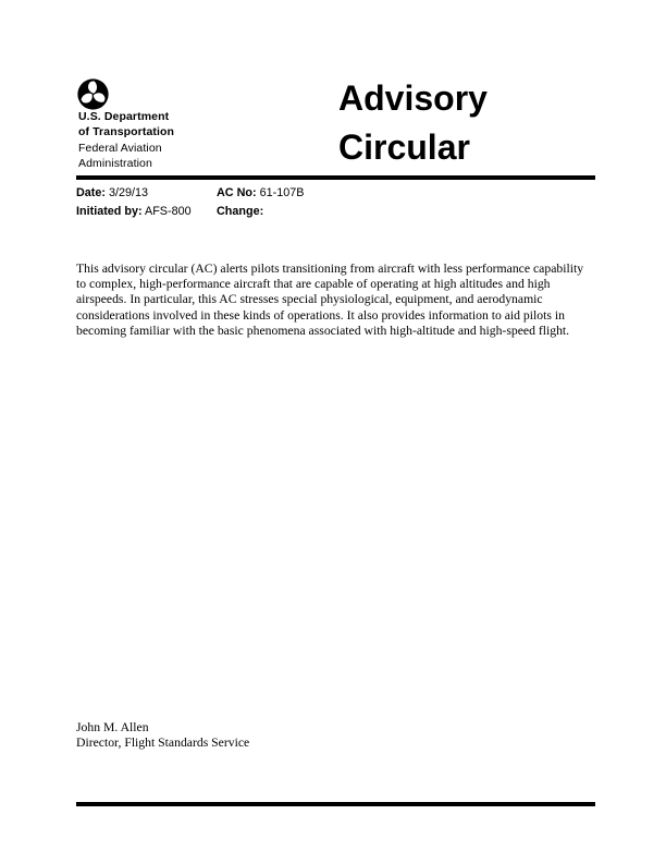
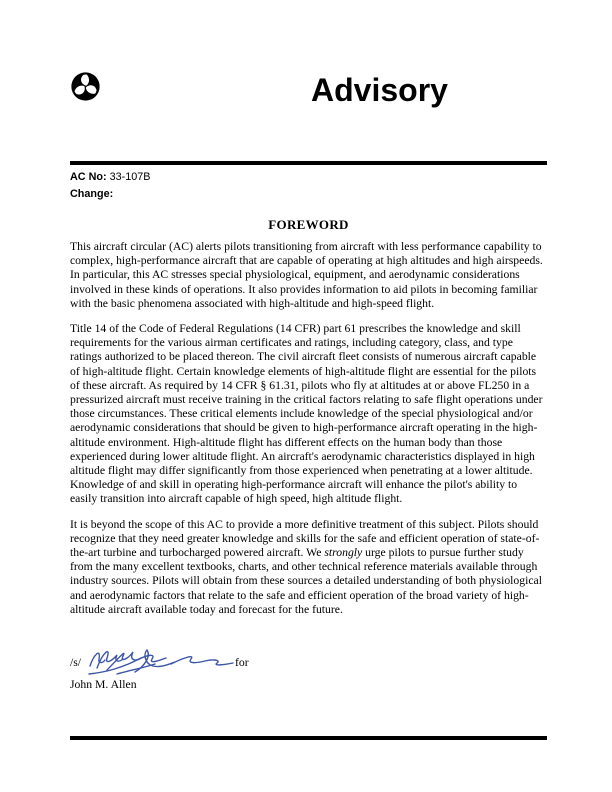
- U.S. Department
- of Transportation
- Federal Aviation
- Administration
  Advisory
- Circular
- Date: 3/29/13
- Initiated by: AFS-800
- AC No: 61-107B
+ AC No: 33-107B
  Change:
+ FOREWORD
- This advisory circular (AC) alerts pilots transitioning from aircraft with less performance capability to complex, high-performance aircraft that are capable of operating at high altitudes and high airspeeds. In particular, this AC stresses special physiological, equipment, and aerodynamic considerations involved in these kinds of operations. It also provides information to aid pilots in becoming familiar with the basic phenomena associated with high-altitude and high-speed flight.
+ This aircraft circular (AC) alerts pilots transitioning from aircraft with less performance capability to complex, high-performance aircraft that are capable of operating at high altitudes and high airspeeds. In particular, this AC stresses special physiological, equipment, and aerodynamic considerations involved in these kinds of operations. It also provides information to aid pilots in becoming familiar with the basic phenomena associated with high-altitude and high-speed flight.
+ Title 14 of the Code of Federal Regulations (14 CFR) part 61 prescribes the knowledge and skill requirements for the various airman certificates and ratings, including category, class, and type ratings authorized to be placed thereon. The civil aircraft fleet consists of numerous aircraft capable of high-altitude flight. Certain knowledge elements of high-altitude flight are essential for the pilots of these aircraft. As required by 14 CFR § 61.31, pilots who fly at altitudes at or above FL250 in a pressurized aircraft must receive training in the critical factors relating to safe flight operations under those circumstances. These critical elements include knowledge of the special physiological and/or aerodynamic considerations that should be given to high-performance aircraft operating in the high-altitude environment. High-altitude flight has different effects on the human body than those experienced during lower altitude flight. An aircraft's aerodynamic characteristics displayed in high altitude flight may differ significantly from those experienced when penetrating at a lower altitude. Knowledge of and skill in operating high-performance aircraft will enhance the pilot's ability to easily transition into aircraft capable of high speed, high altitude flight.
+ It is beyond the scope of this AC to provide a more definitive treatment of this subject. Pilots should recognize that they need greater knowledge and skills for the safe and efficient operation of state-of-the-art turbine and turbocharged powered aircraft. We strongly urge pilots to pursue further study from the many excellent textbooks, charts, and other technical reference materials available through industry sources. Pilots will obtain from these sources a detailed understanding of both physiological and aerodynamic factors that relate to the safe and efficient operation of the broad variety of high-altitude aircraft available today and forecast for the future.
+ /s/
+ for
  John M. Allen
- Director, Flight Standards Service
